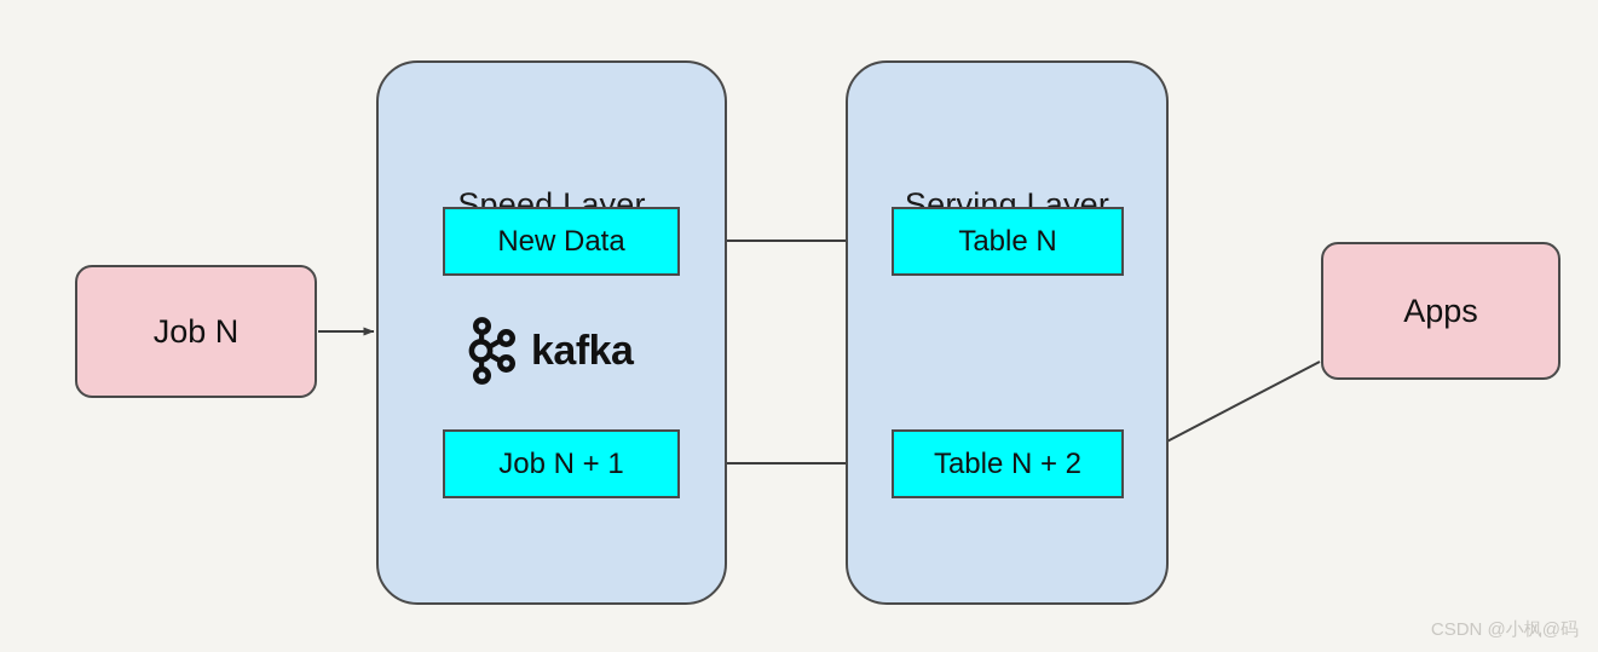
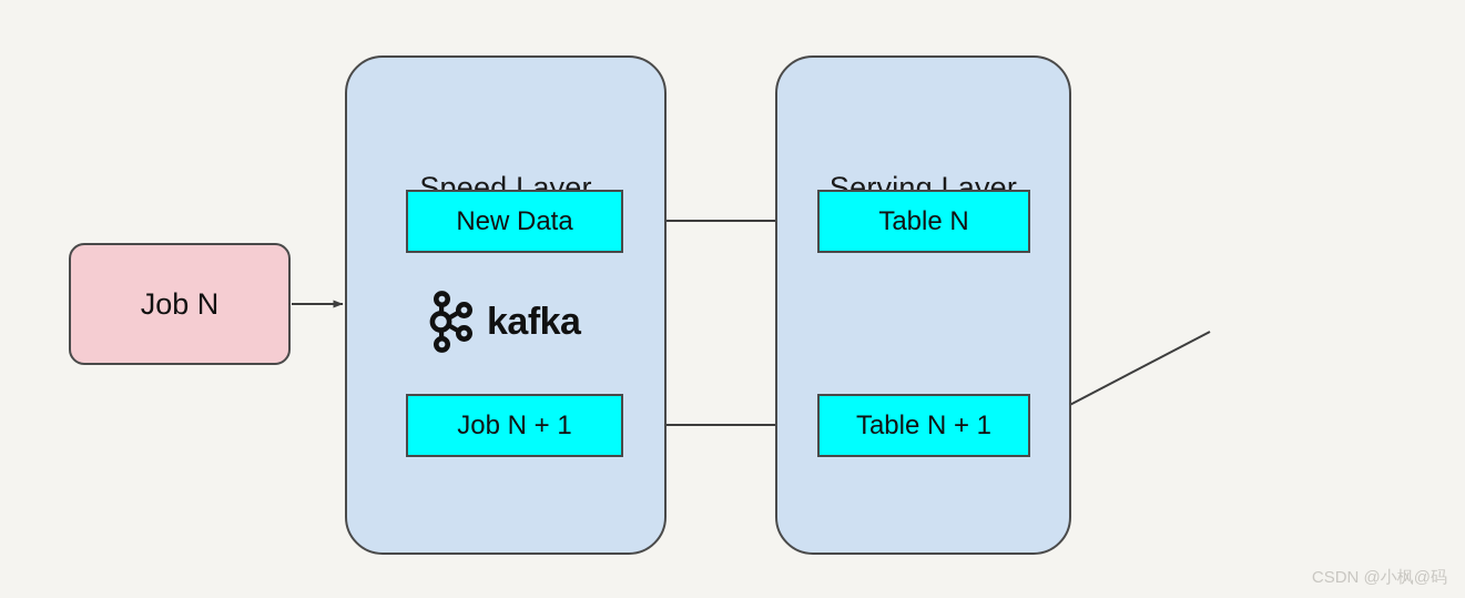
  Speed Layer
  Serving Layer
  New Data
  Job N + 1
  Table N
- Table N + 2
+ Table N + 1
  Job N
- Apps
  kafka
  CSDN @小枫@码
